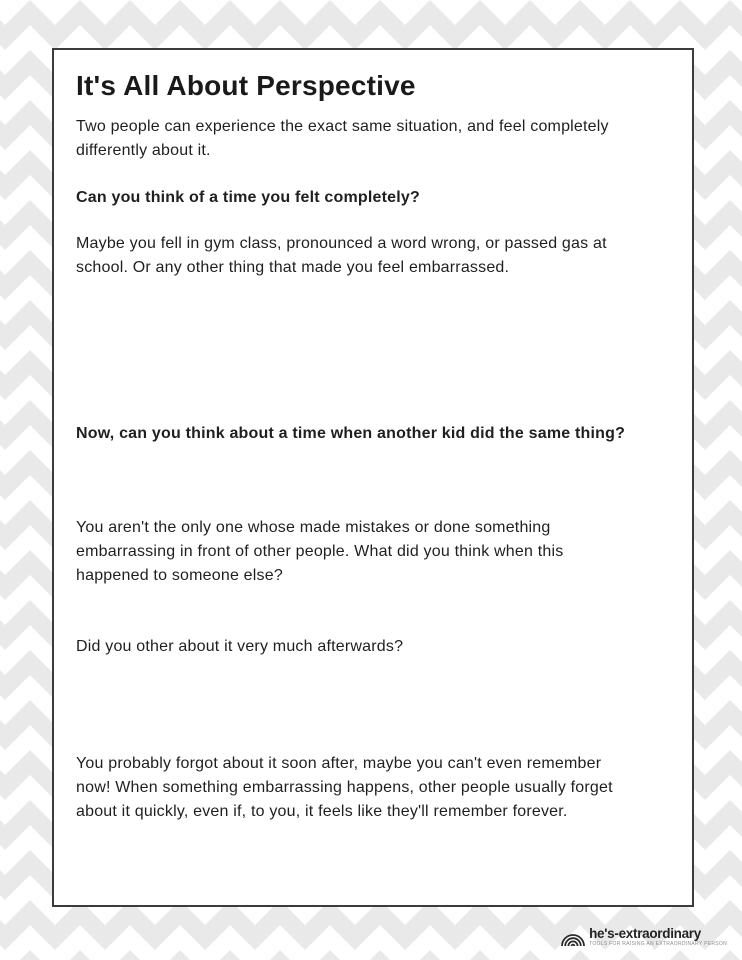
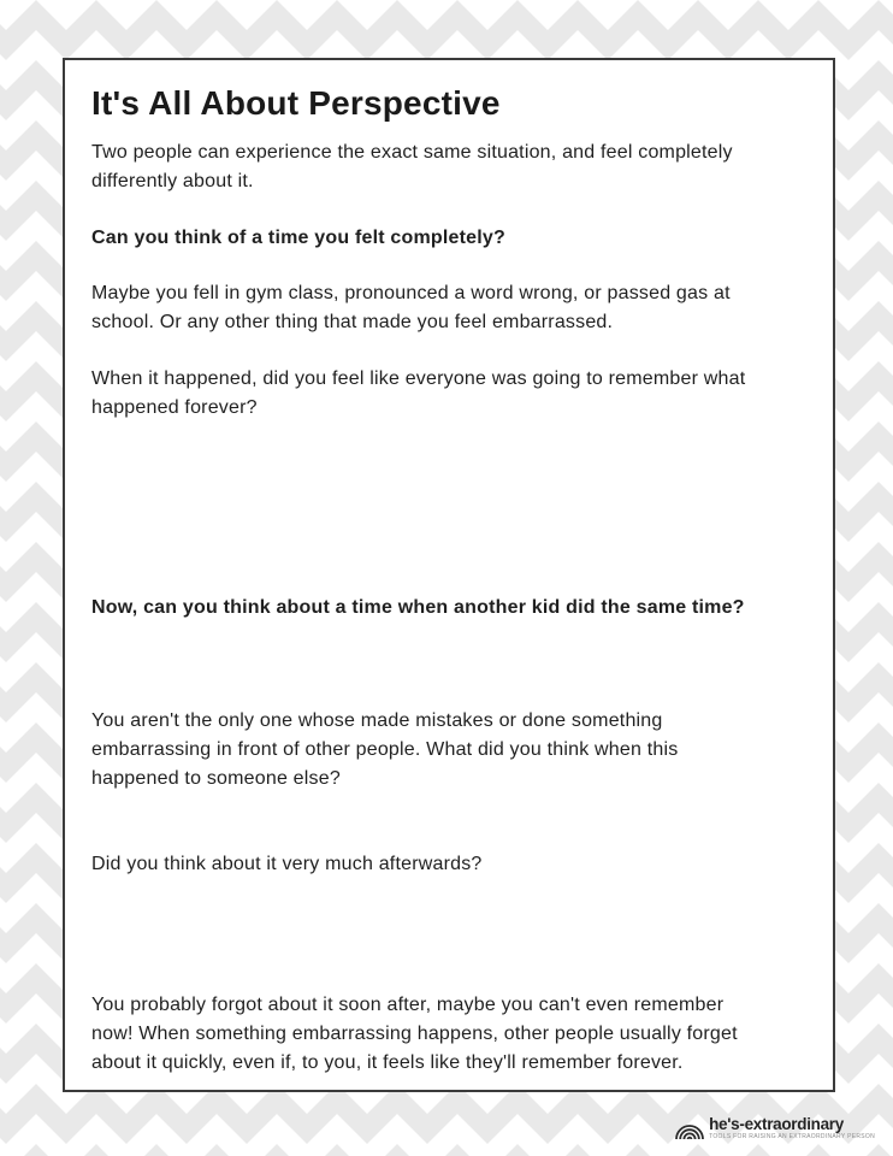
  It's All About Perspective
  Two people can experience the exact same situation, and feel completely
  differently about it.
  Can you think of a time you felt completely?
  Maybe you fell in gym class, pronounced a word wrong, or passed gas at
  school. Or any other thing that made you feel embarrassed.
+ When it happened, did you feel like everyone was going to remember what
+ happened forever?
- Now, can you think about a time when another kid did the same thing?
+ Now, can you think about a time when another kid did the same time?
  You aren't the only one whose made mistakes or done something
  embarrassing in front of other people. What did you think when this
  happened to someone else?
- Did you other about it very much afterwards?
+ Did you think about it very much afterwards?
  You probably forgot about it soon after, maybe you can't even remember
  now! When something embarrassing happens, other people usually forget
  about it quickly, even if, to you, it feels like they'll remember forever.
  he's-extraordinary
